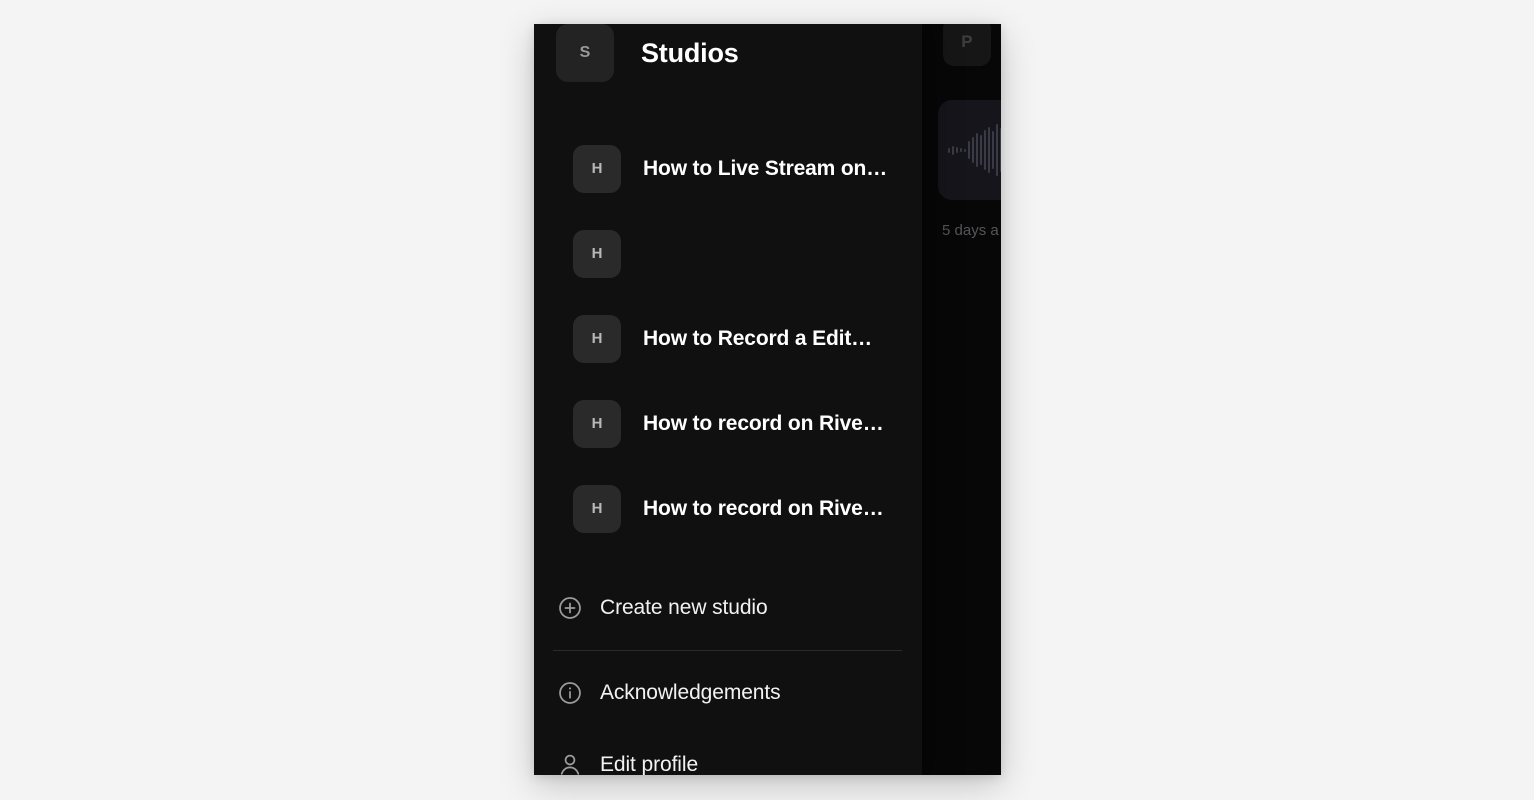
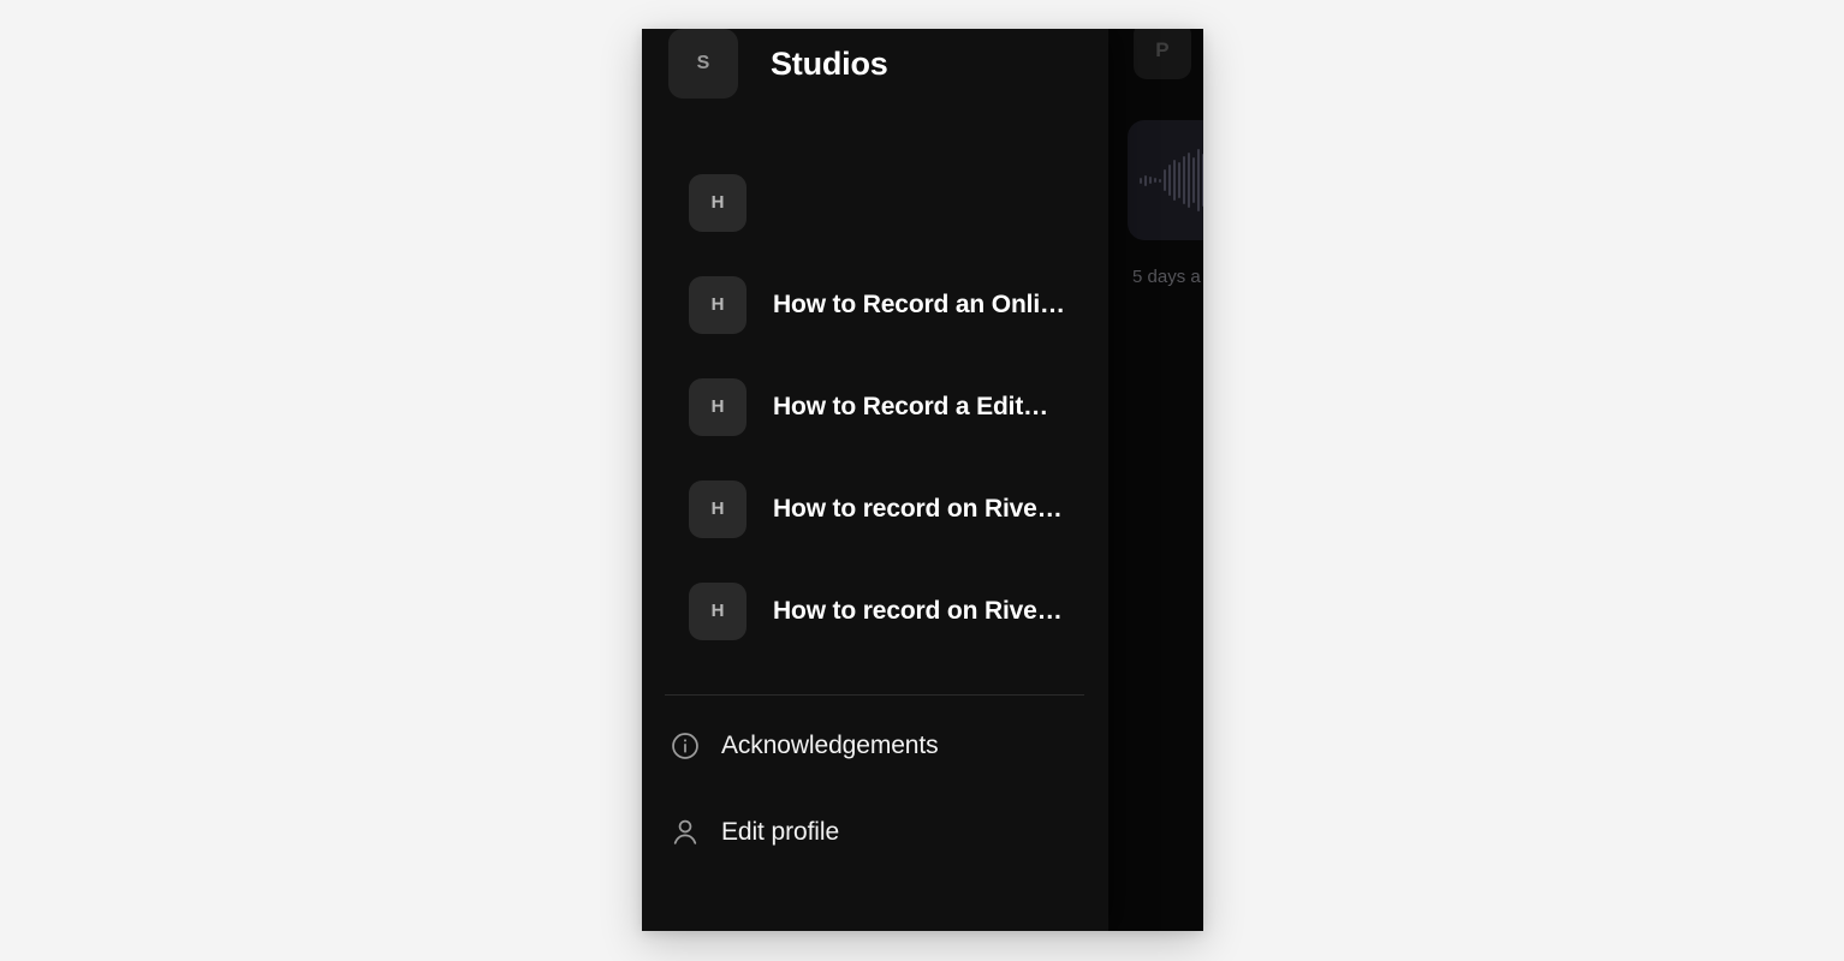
  P
  5 days a
  S
  Studios
  H
- How to Live Stream on…
  H
+ How to Record an Onli…
  H
  How to Record a Edit…
  H
  How to record on Rive…
  H
  How to record on Rive…
- Create new studio
  Acknowledgements
  Edit profile
